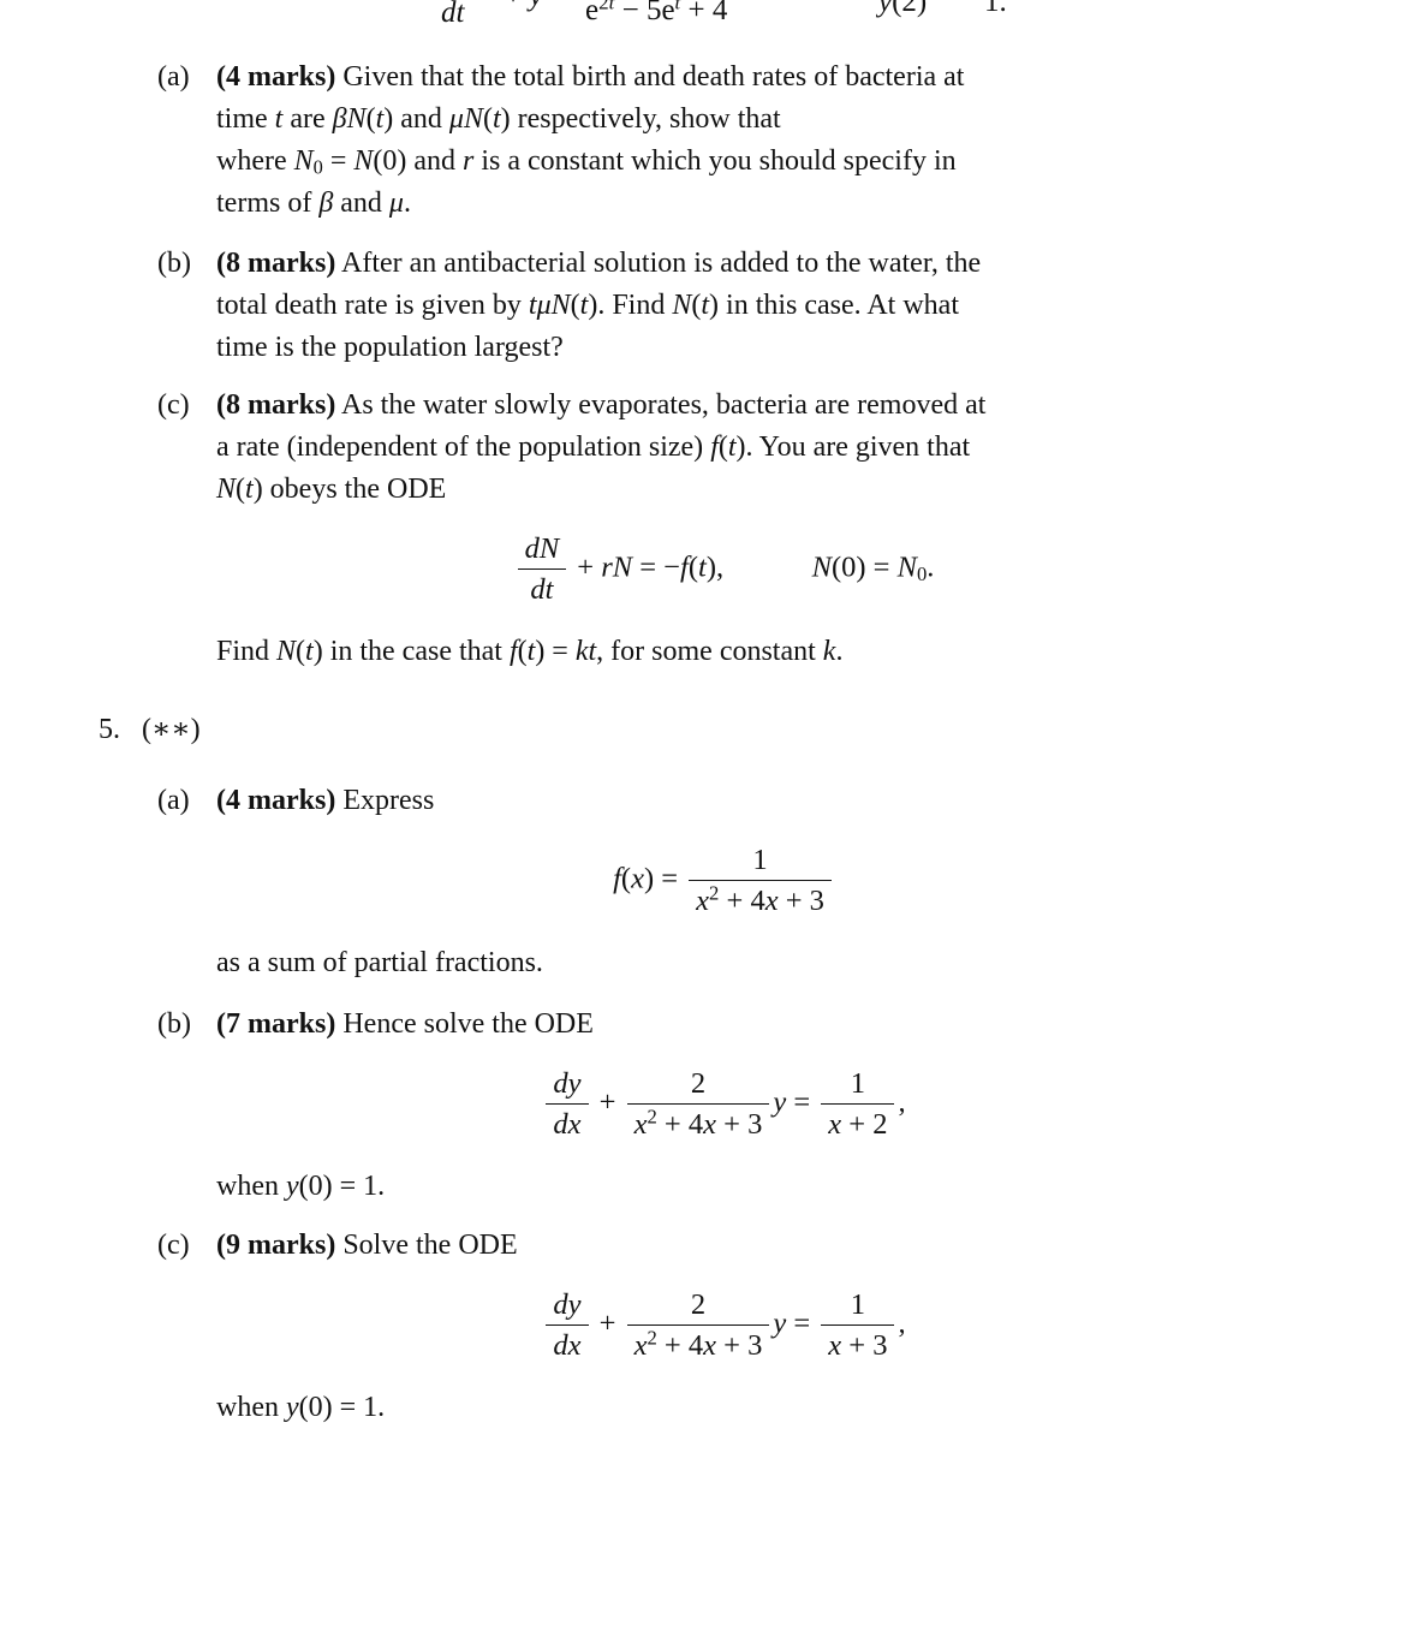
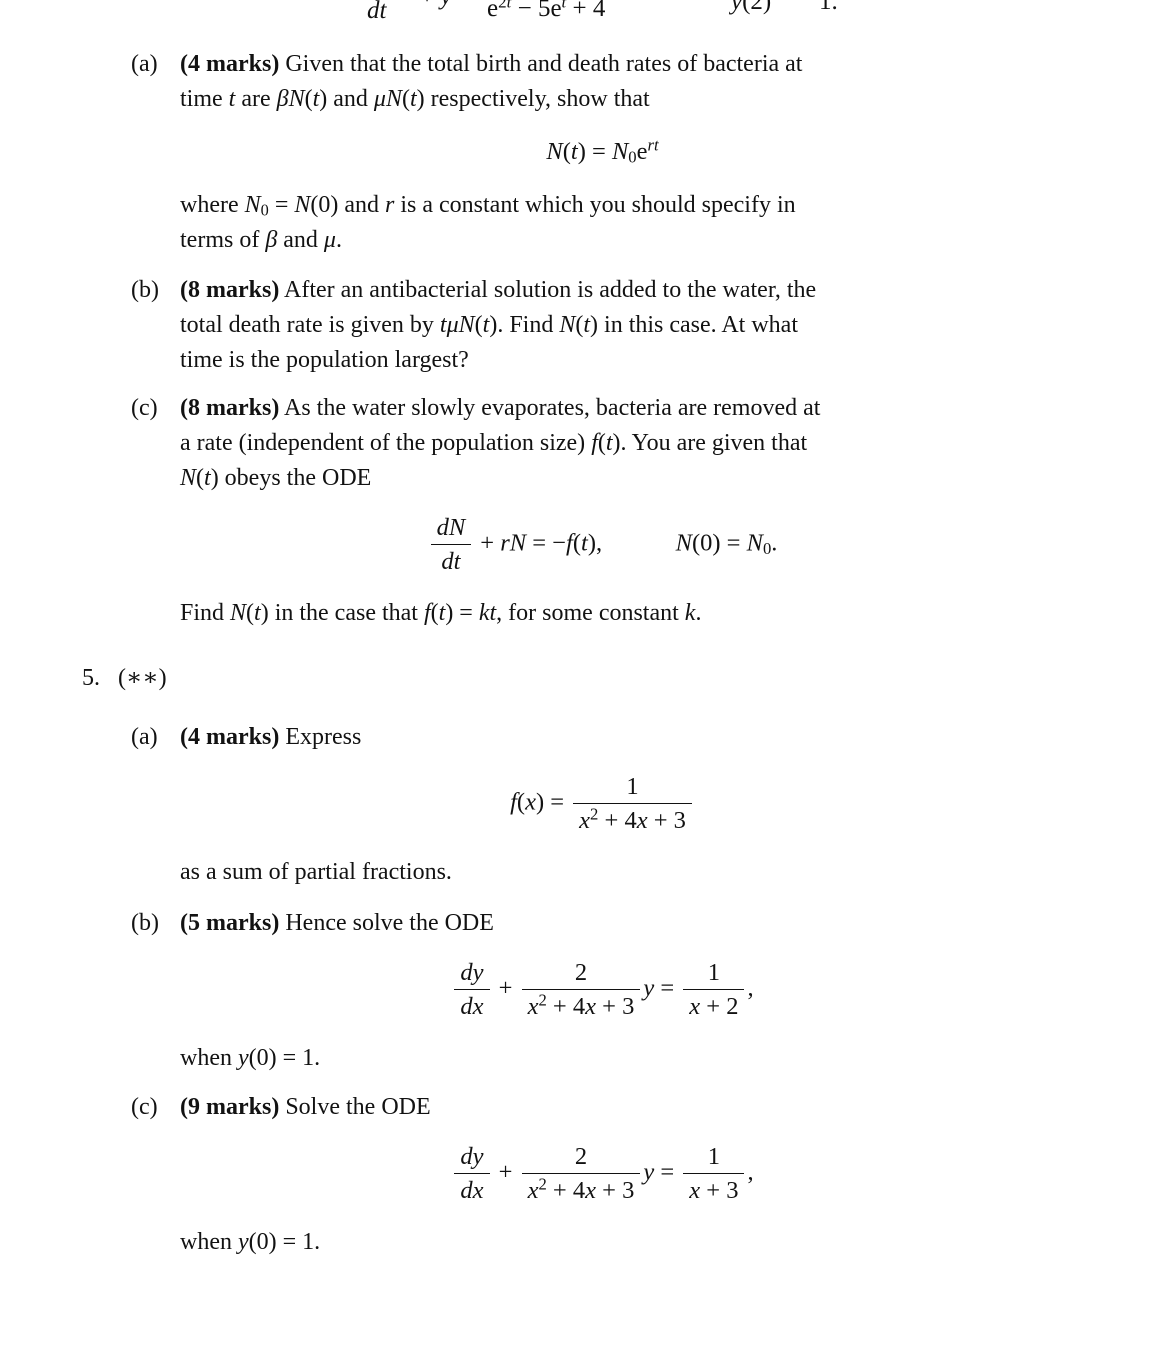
  dt
  e2t − 5et + 4
  y(2)
  1.
  (a)
  (4 marks) Given that the total birth and death rates of bacteria at
  time t are βN(t) and μN(t) respectively, show that
+ N(t) = N0ert
  where N0 = N(0) and r is a constant which you should specify in
  terms of β and μ.
  (b)
  (8 marks) After an antibacterial solution is added to the water, the
  total death rate is given by tμN(t). Find N(t) in this case. At what
  time is the population largest?
  (c)
  (8 marks) As the water slowly evaporates, bacteria are removed at
  a rate (independent of the population size) f(t). You are given that
  N(t) obeys the ODE
  dN
  dt
  + rN = −f(t), N(0) = N0.
  Find N(t) in the case that f(t) = kt, for some constant k.
  5.
  (∗∗)
  (a)
  (4 marks) Express
  f(x) =
  1
  x2 + 4x + 3
  as a sum of partial fractions.
  (b)
- (7 marks) Hence solve the ODE
+ (5 marks) Hence solve the ODE
  dy
  dx
  +
  2
  x2 + 4x + 3
  y =
  1
  x + 2
  ,
  when y(0) = 1.
  (c)
  (9 marks) Solve the ODE
  dy
  dx
  +
  2
  x2 + 4x + 3
  y =
  1
  x + 3
  ,
  when y(0) = 1.
